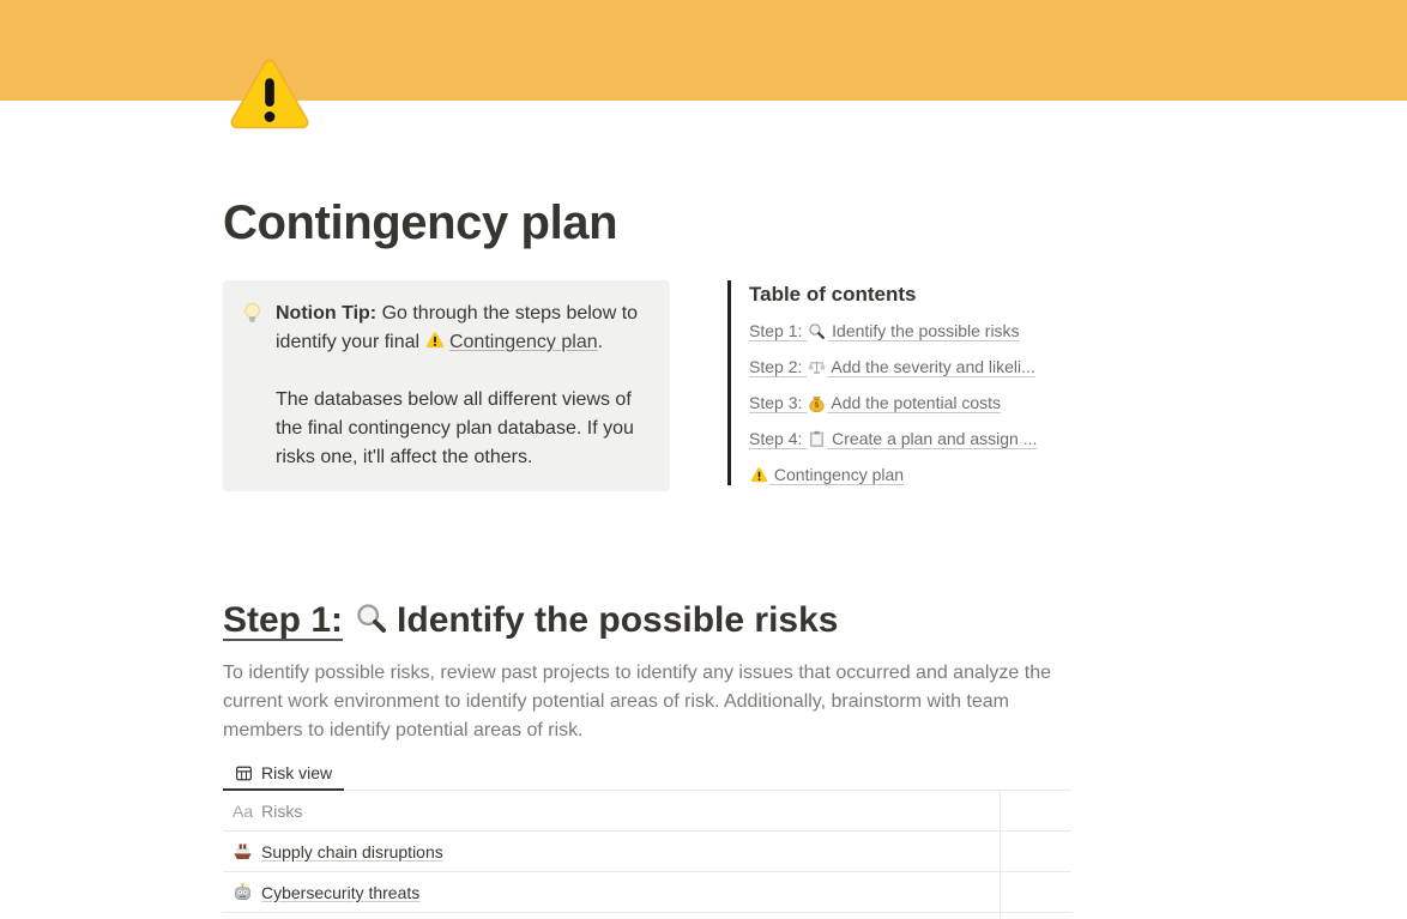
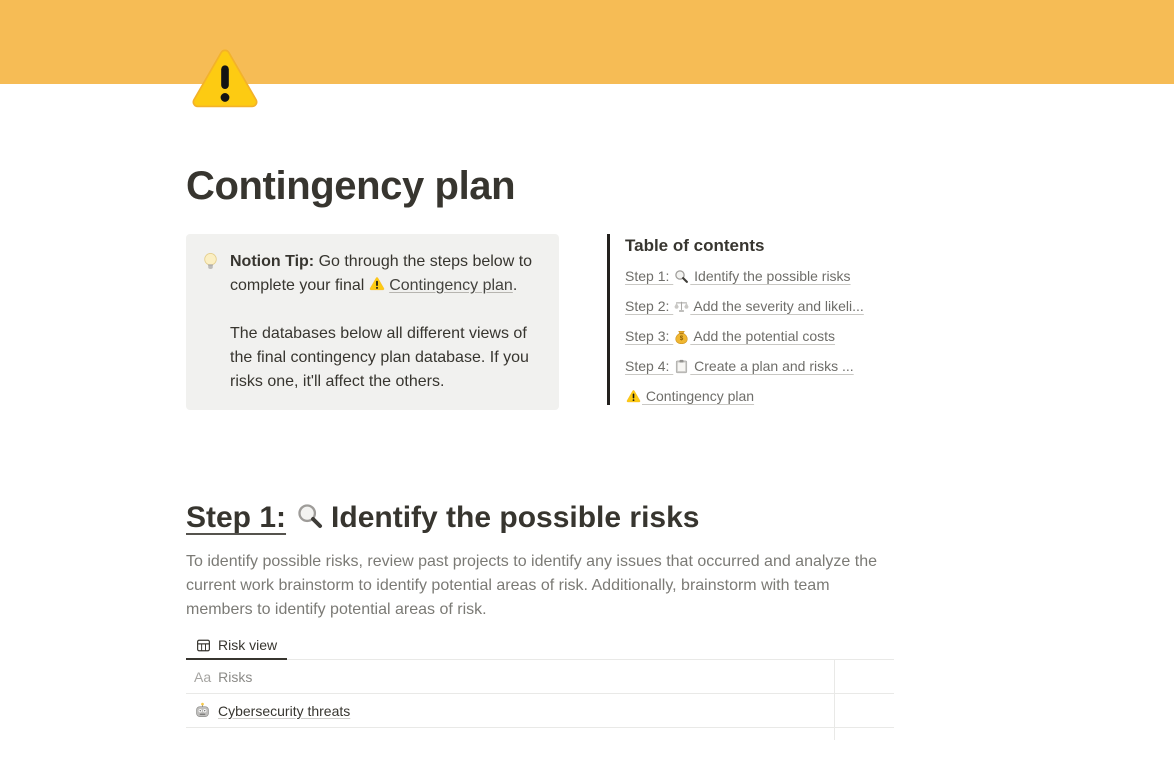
  Contingency plan
- Notion Tip: Go through the steps below to identify your final Contingency plan.
+ Notion Tip: Go through the steps below to complete your final Contingency plan.
  The databases below all different views of the final contingency plan database. If you risks one, it'll affect the others.
  Table of contents
  Step 1: Identify the possible risks
  Step 2: Add the severity and likeli...
  Step 3: Add the potential costs
- Step 4: Create a plan and assign ...
+ Step 4: Create a plan and risks ...
  Contingency plan
  Step 1: Identify the possible risks
- To identify possible risks, review past projects to identify any issues that occurred and analyze the current work environment to identify potential areas of risk. Additionally, brainstorm with team members to identify potential areas of risk.
+ To identify possible risks, review past projects to identify any issues that occurred and analyze the current work brainstorm to identify potential areas of risk. Additionally, brainstorm with team members to identify potential areas of risk.
  Risk view
  Aa
  Risks
- Supply chain disruptions
  Cybersecurity threats
